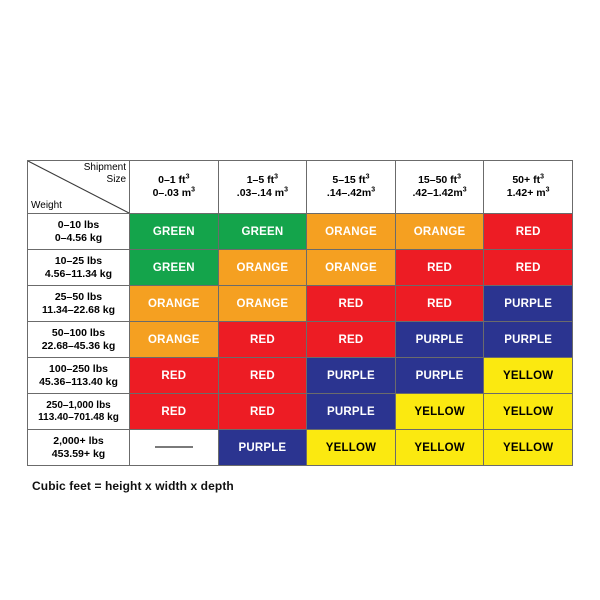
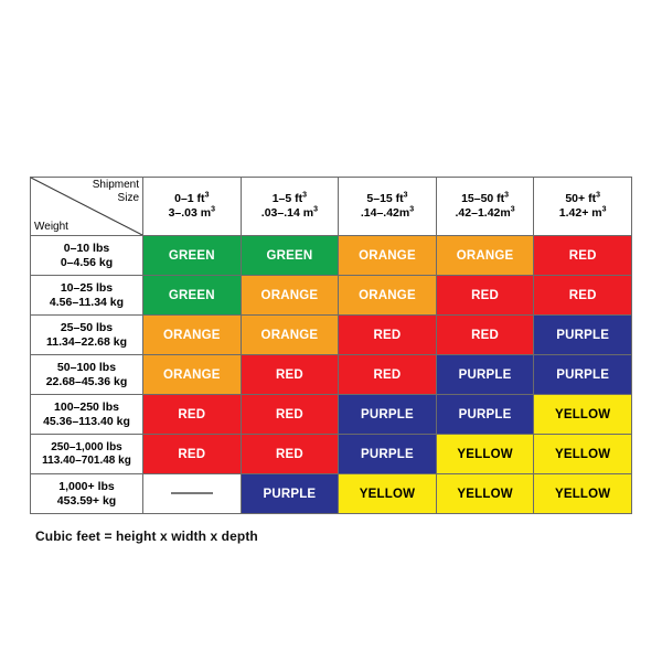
- Shipment Size Weight	0–1 ft0–.03 m	1–5 ft.03–.14 m	5–15 ft.14–.42m	15–50 ft.42–1.42m	50+ ft1.42+ m
+ Shipment Size Weight	0–1 ft3–.03 m	1–5 ft.03–.14 m	5–15 ft.14–.42m	15–50 ft.42–1.42m	50+ ft1.42+ m
  0–10 lbs0–4.56 kg	GREEN	GREEN	ORANGE	ORANGE	RED
  10–25 lbs4.56–11.34 kg	GREEN	ORANGE	ORANGE	RED	RED
  25–50 lbs11.34–22.68 kg	ORANGE	ORANGE	RED	RED	PURPLE
  50–100 lbs22.68–45.36 kg	ORANGE	RED	RED	PURPLE	PURPLE
  100–250 lbs45.36–113.40 kg	RED	RED	PURPLE	PURPLE	YELLOW
  250–1,000 lbs113.40–701.48 kg	RED	RED	PURPLE	YELLOW	YELLOW
- 2,000+ lbs453.59+ kg		PURPLE	YELLOW	YELLOW	YELLOW
+ 1,000+ lbs453.59+ kg		PURPLE	YELLOW	YELLOW	YELLOW
  Cubic feet = height x width x depth
